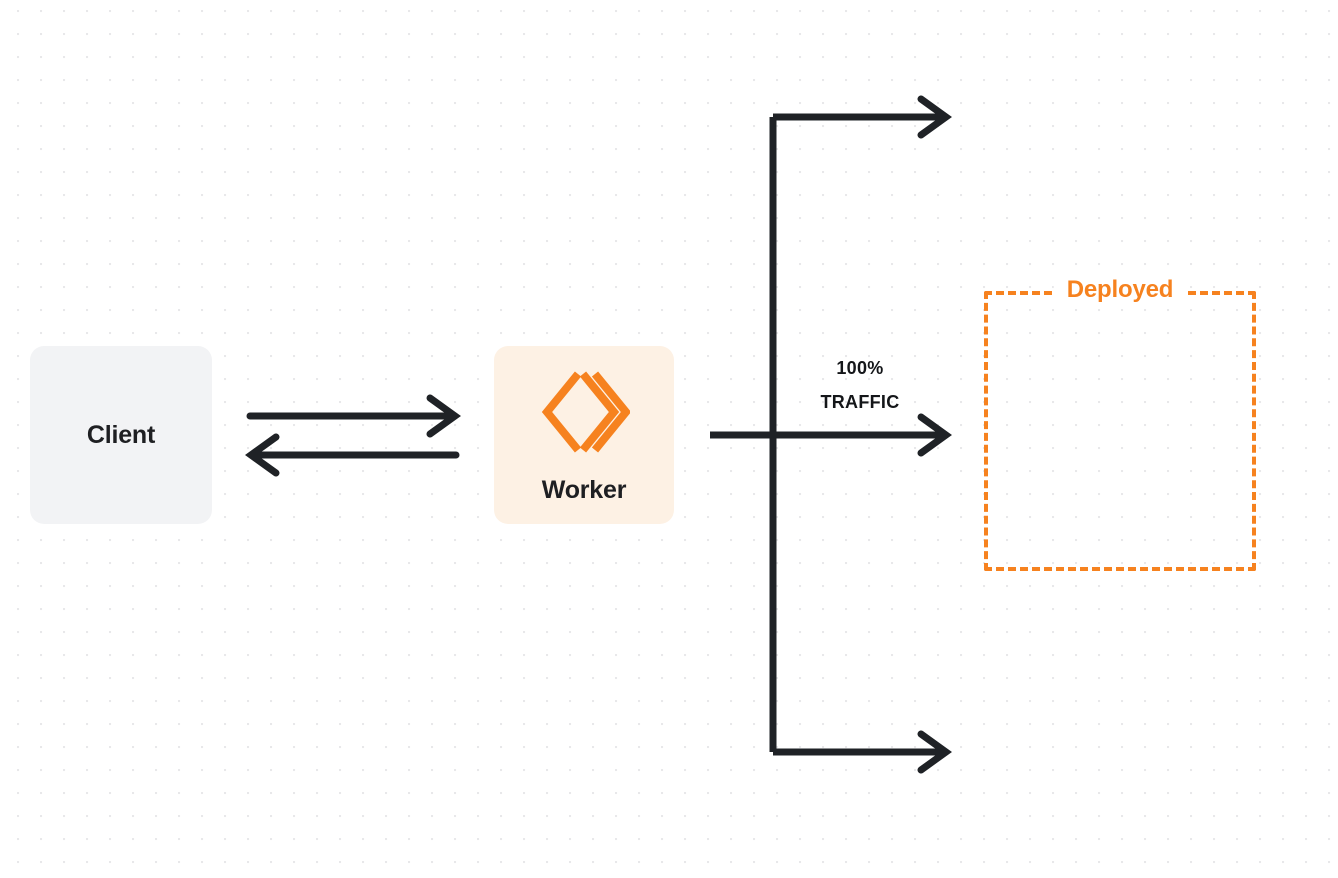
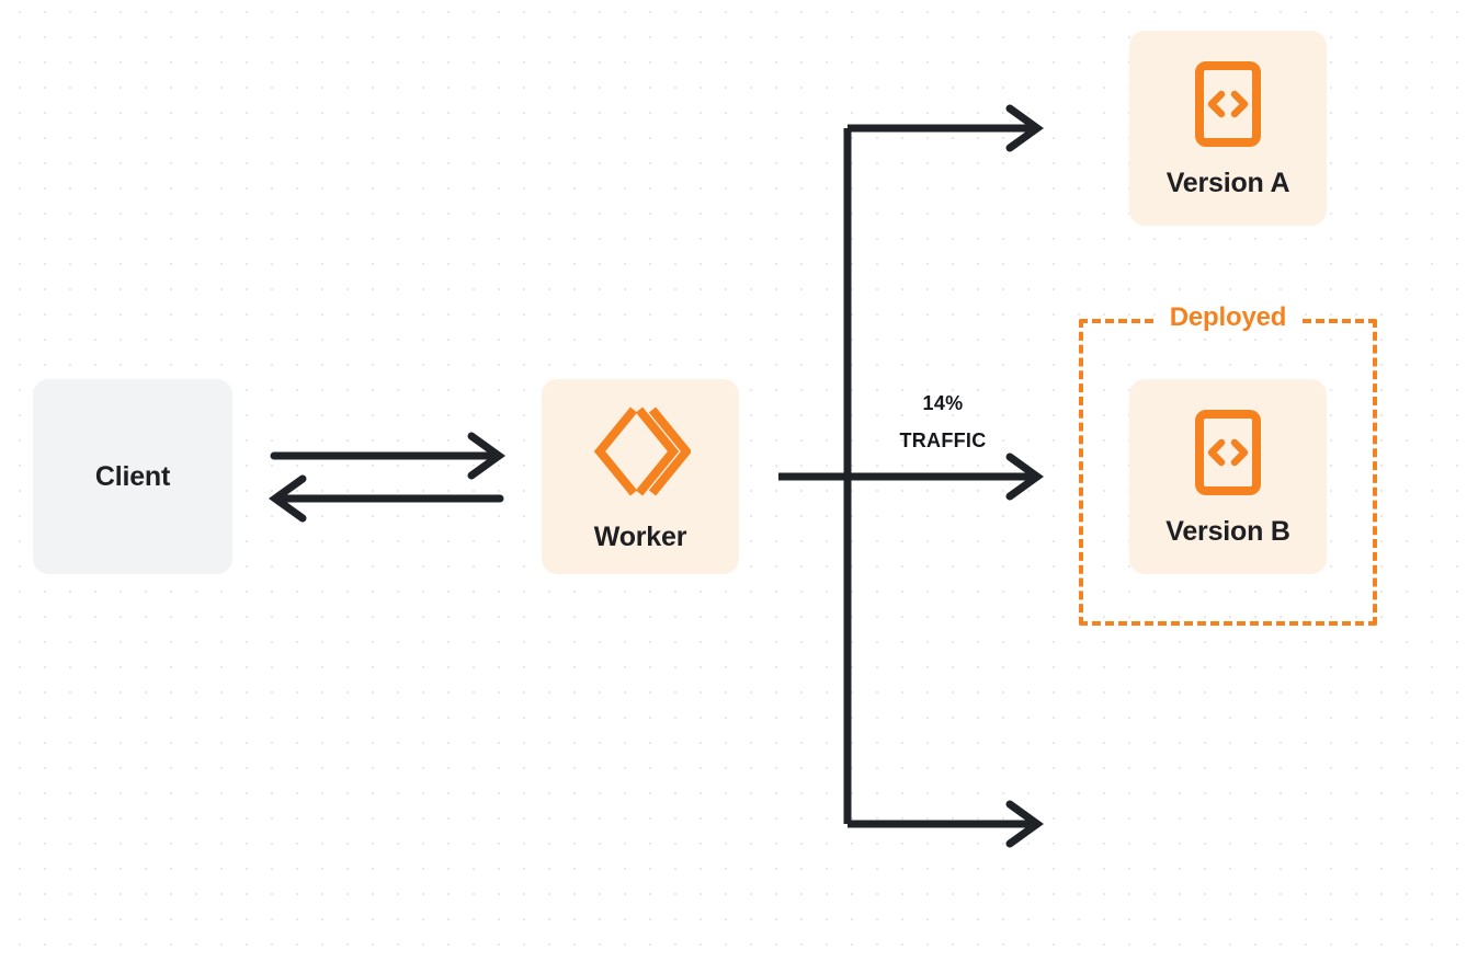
  Client
  Worker
- 100%
+ 14%
  TRAFFIC
  Deployed
+ Version A
+ Version B
